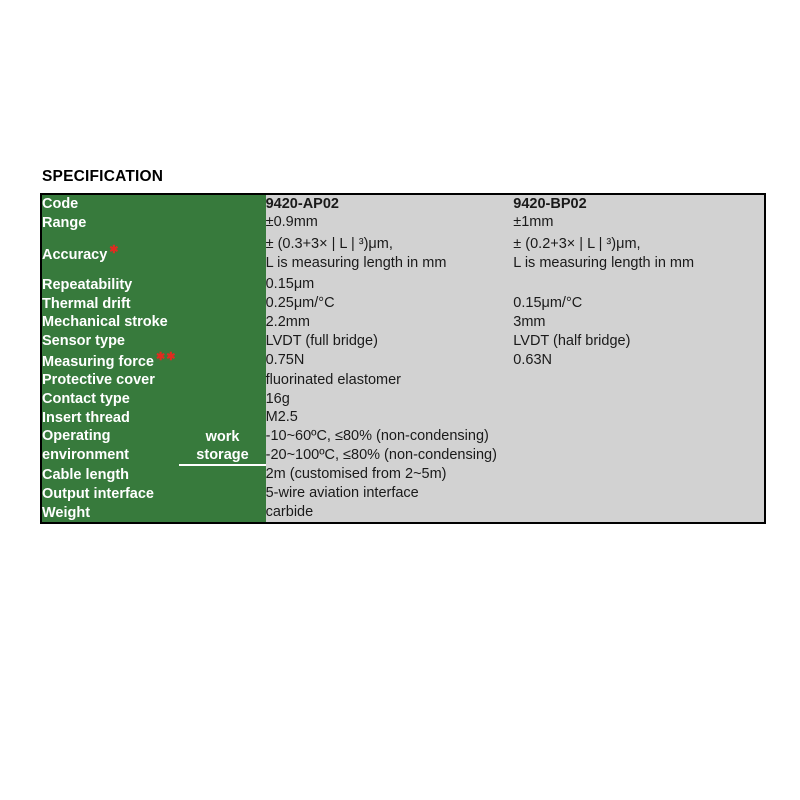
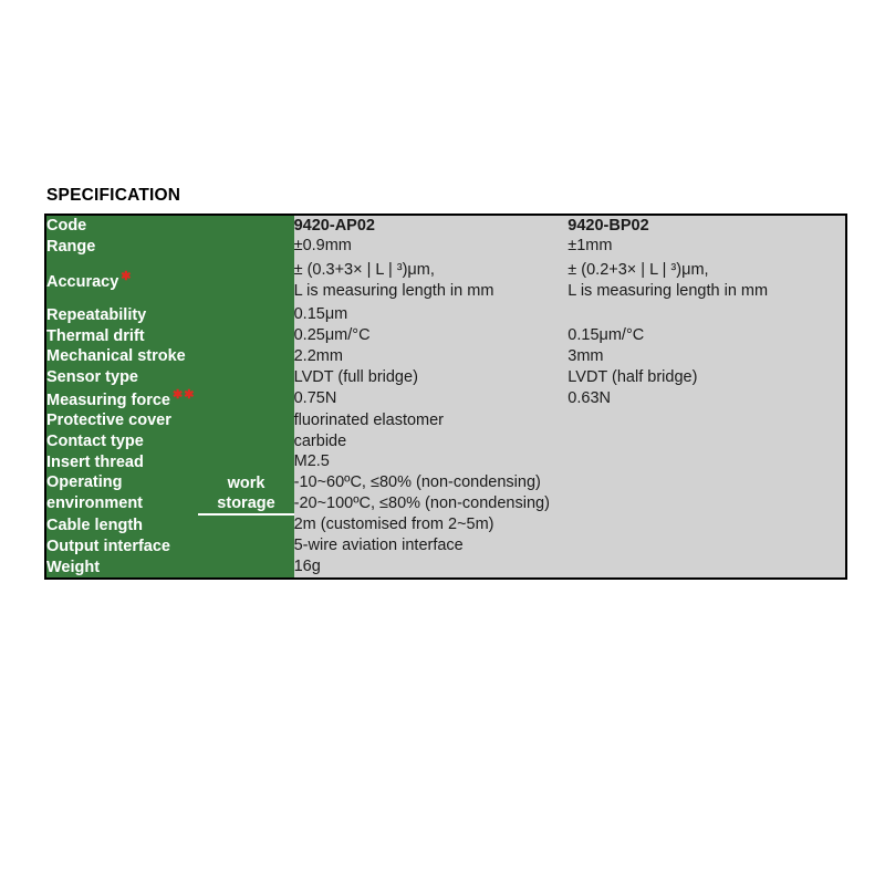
  SPECIFICATION
  Code	9420-AP02	9420-BP02
  Range	±0.9mm	±1mm
  Accuracy ✱	± (0.3+3× | L | ³)μm, L is measuring length in mm	± (0.2+3× | L | ³)μm, L is measuring length in mm
  Repeatability	0.15μm
  Thermal drift	0.25μm/°C	0.15μm/°C
  Mechanical stroke	2.2mm	3mm
  Sensor type	LVDT (full bridge)	LVDT (half bridge)
  Measuring force ✱✱	0.75N	0.63N
  Protective cover	fluorinated elastomer
- Contact type	16g
+ Contact type	carbide
  Insert thread	M2.5
  Operating environment	work	-10~60ºC, ≤80% (non-condensing)
  storage	-20~100ºC, ≤80% (non-condensing)
  Cable length	2m (customised from 2~5m)
  Output interface	5-wire aviation interface
- Weight	carbide
+ Weight	16g
